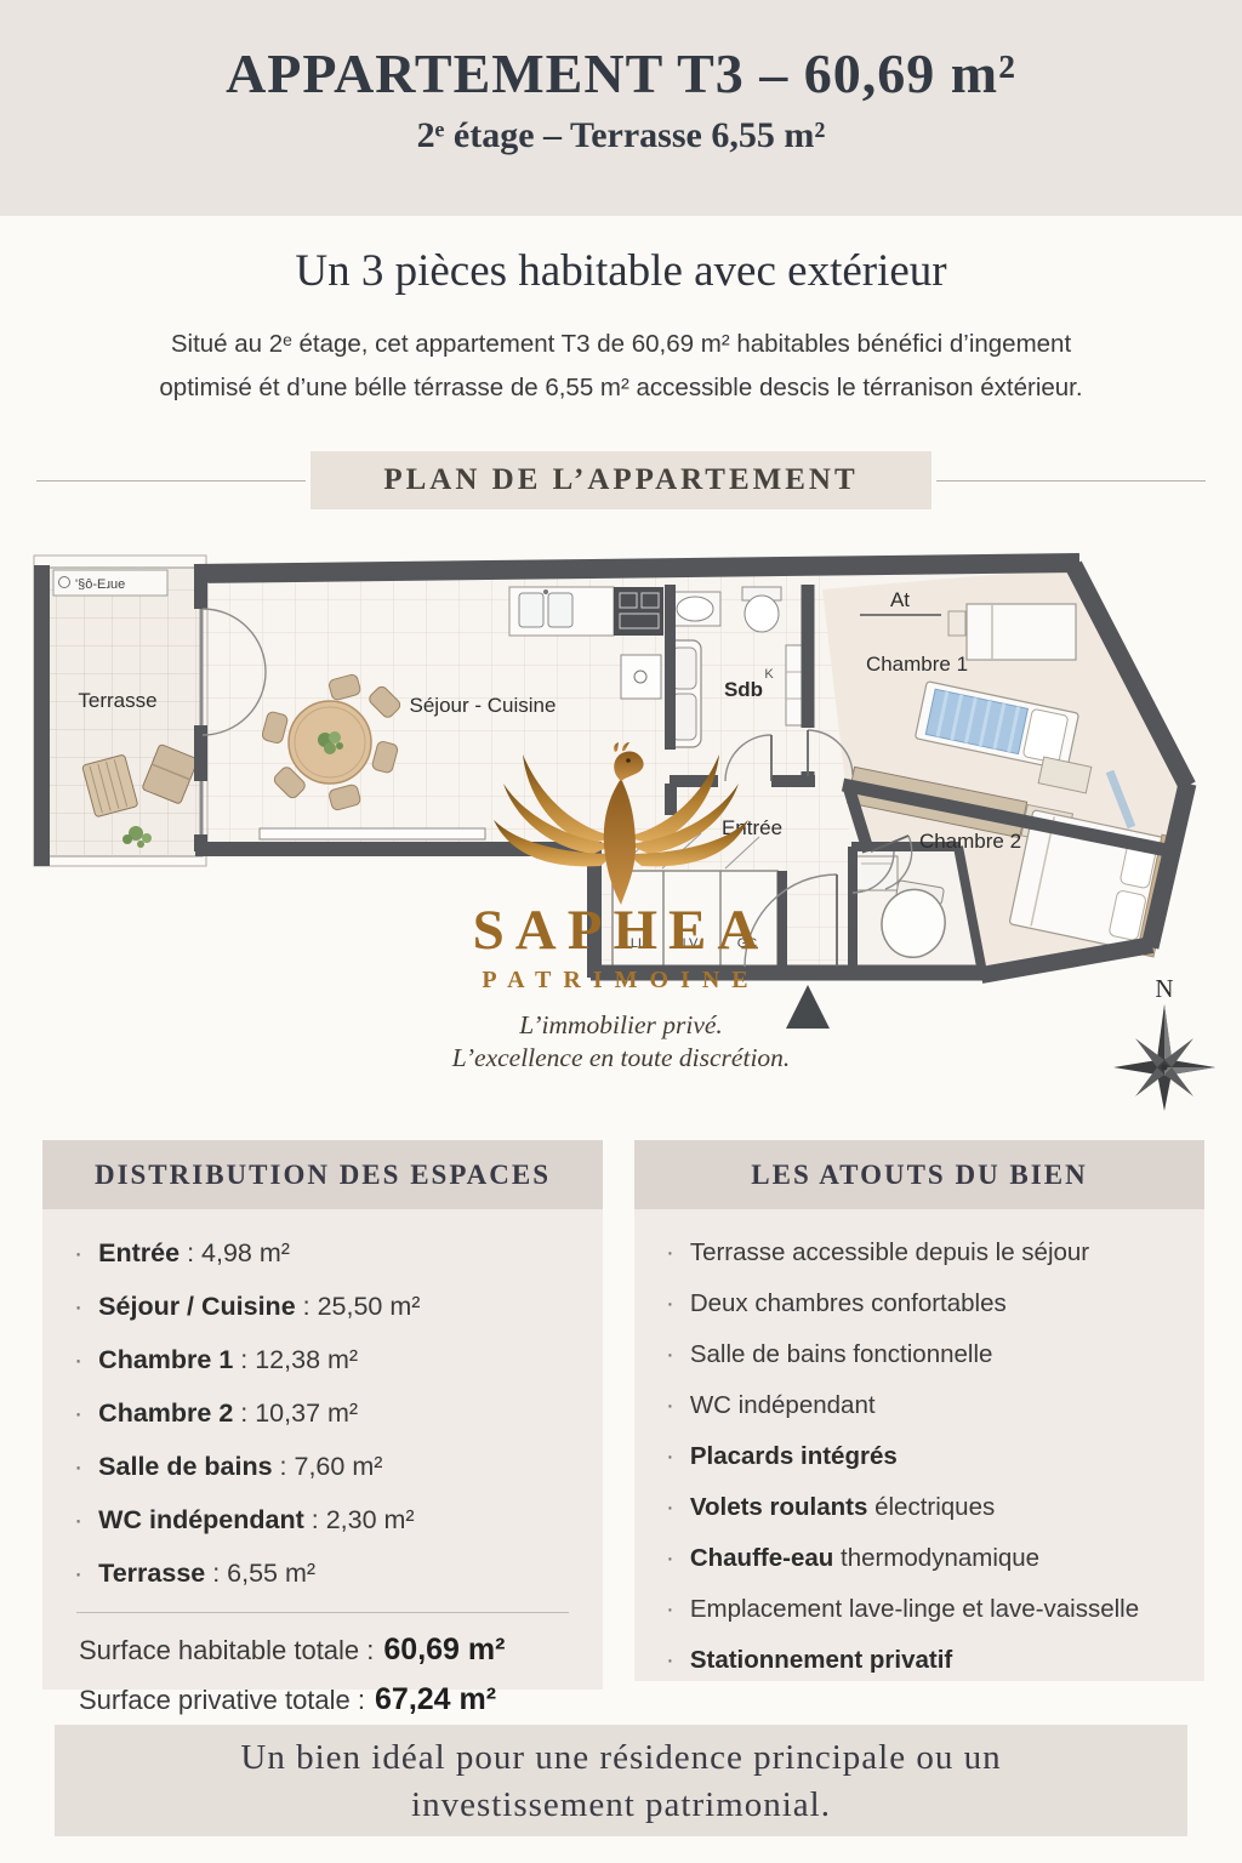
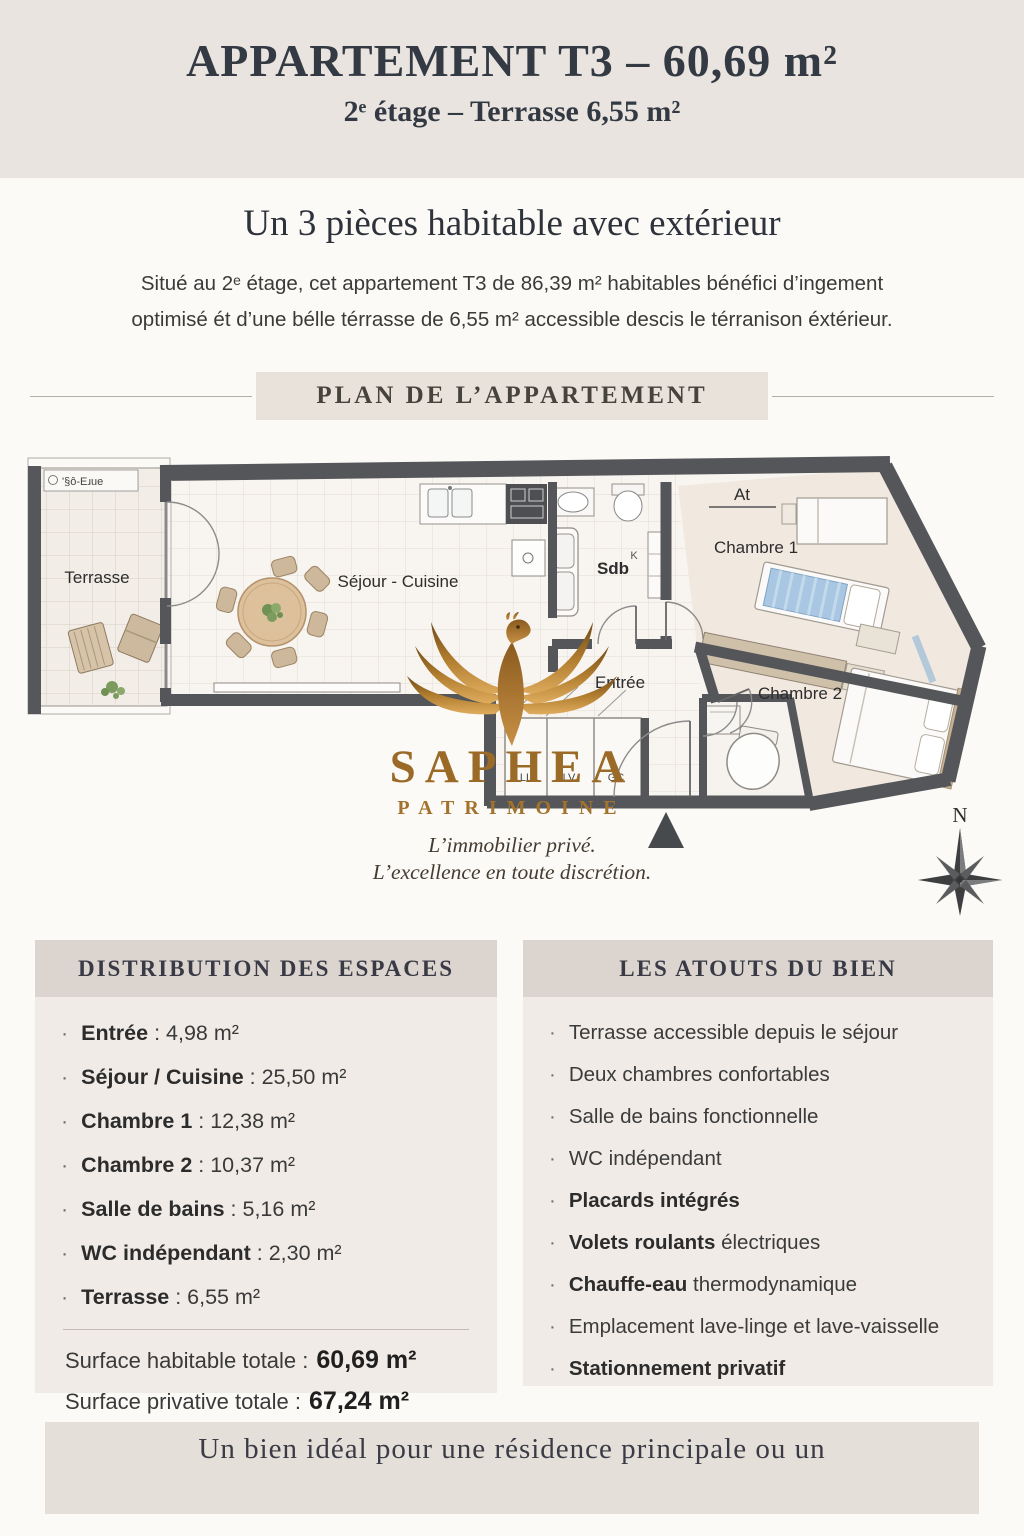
  APPARTEMENT T3 – 60,69 m²
  2ᵉ étage – Terrasse 6,55 m²
  Un 3 pièces habitable avec extérieur
- Situé au 2ᵉ étage, cet appartement T3 de 60,69 m² habitables bénéfici d’ingement
+ Situé au 2ᵉ étage, cet appartement T3 de 86,39 m² habitables bénéfici d’ingement
  optimisé ét d’une bélle térrasse de 6,55 m² accessible descis le térranison éxtérieur.
  PLAN DE L’APPARTEMENT
  '§ô-Eɹue
  Terrasse
  LL
  LV
  GC
  Séjour - Cuisine
  Sdb
  K
  Chambre 1
  Chambre 2
  Etrée
  At
  N
  SAPHEA
  PATRIMOINE
  L’immobilier privé.
  L’excellence en toute discrétion.
  DISTRIBUTION DES ESPACES
  · Entrée : 4,98 m²
  · Séjour / Cuisine : 25,50 m²
  · Chambre 1 : 12,38 m²
  · Chambre 2 : 10,37 m²
- · Salle de bains : 7,60 m²
+ · Salle de bains : 5,16 m²
  · WC indépendant : 2,30 m²
  · Terrasse : 6,55 m²
  Surface habitable totale : 60,69 m²
  Surface privative totale : 67,24 m²
  LES ATOUTS DU BIEN
  · Terrasse accessible depuis le séjour
  · Deux chambres confortables
  · Salle de bains fonctionnelle
  · WC indépendant
  · Placards intégrés
  · Volets roulants électriques
  · Chauffe-eau thermodynamique
  · Emplacement lave-linge et lave-vaisselle
  · Stationnement privatif
  Un bien idéal pour une résidence principale ou un
- investissement patrimonial.
